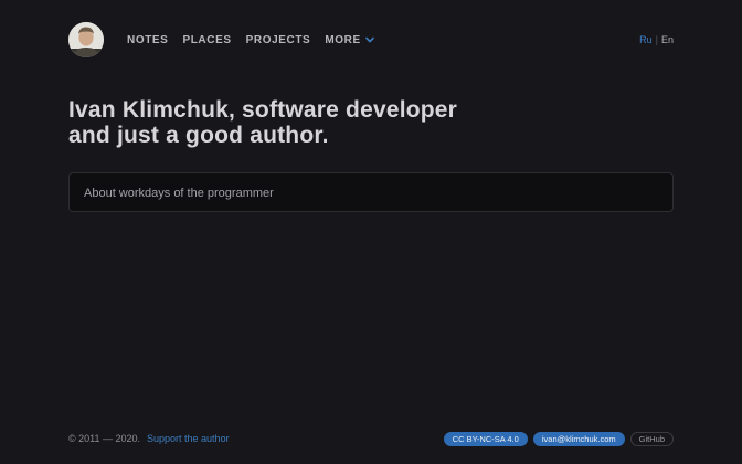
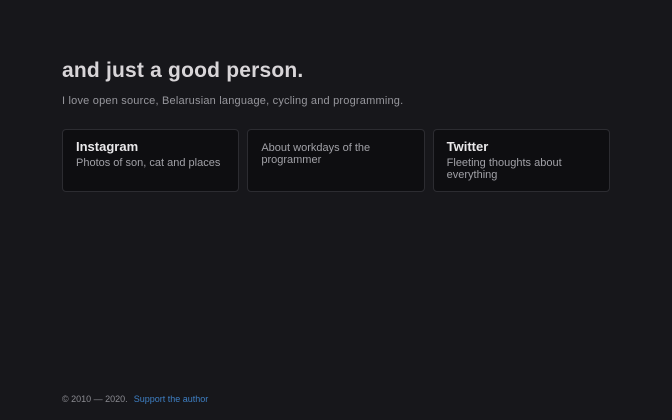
- NOTES
- PLACES
- PROJECTS
- MORE
- Ru
- |
- En
- Ivan Klimchuk, software developer
- and just a good author.
+ and just a good person.
+ I love open source, Belarusian language, cycling and programming.
+ Instagram
+ Photos of son, cat and places
  About workdays of the programmer
+ Twitter
+ Fleeting thoughts about everything
- © 2011 — 2020.
+ © 2010 — 2020.
  Support the author
- CC BY-NC-SA 4.0
- ivan@klimchuk.com
- GitHub
